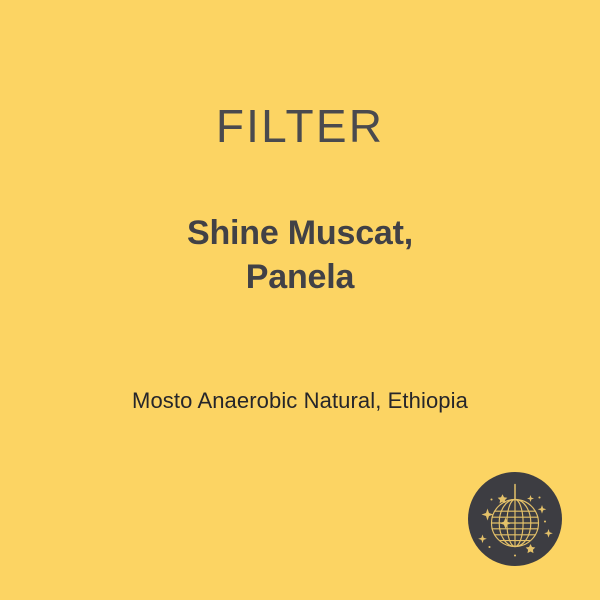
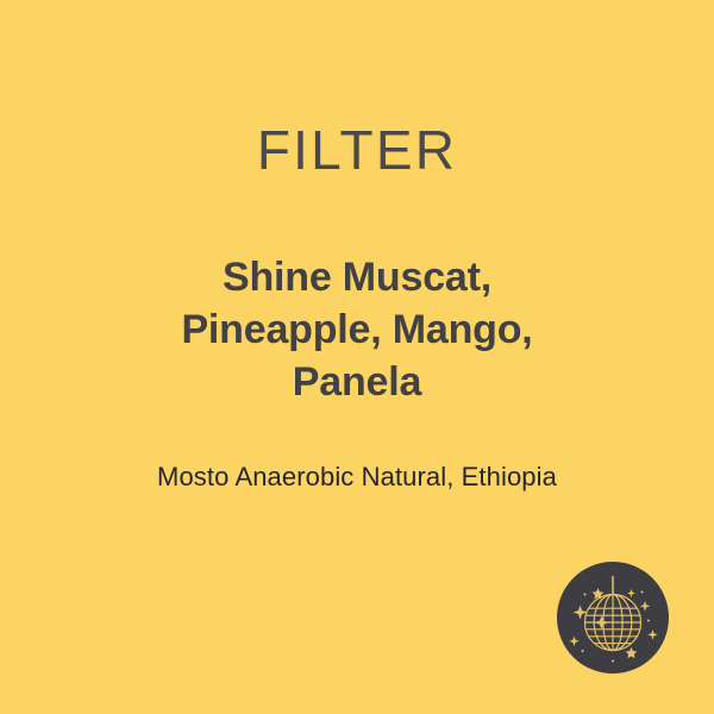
  FILTER
  Shine Muscat,
+ Pineapple, Mango,
  Panela
  Mosto Anaerobic Natural, Ethiopia
